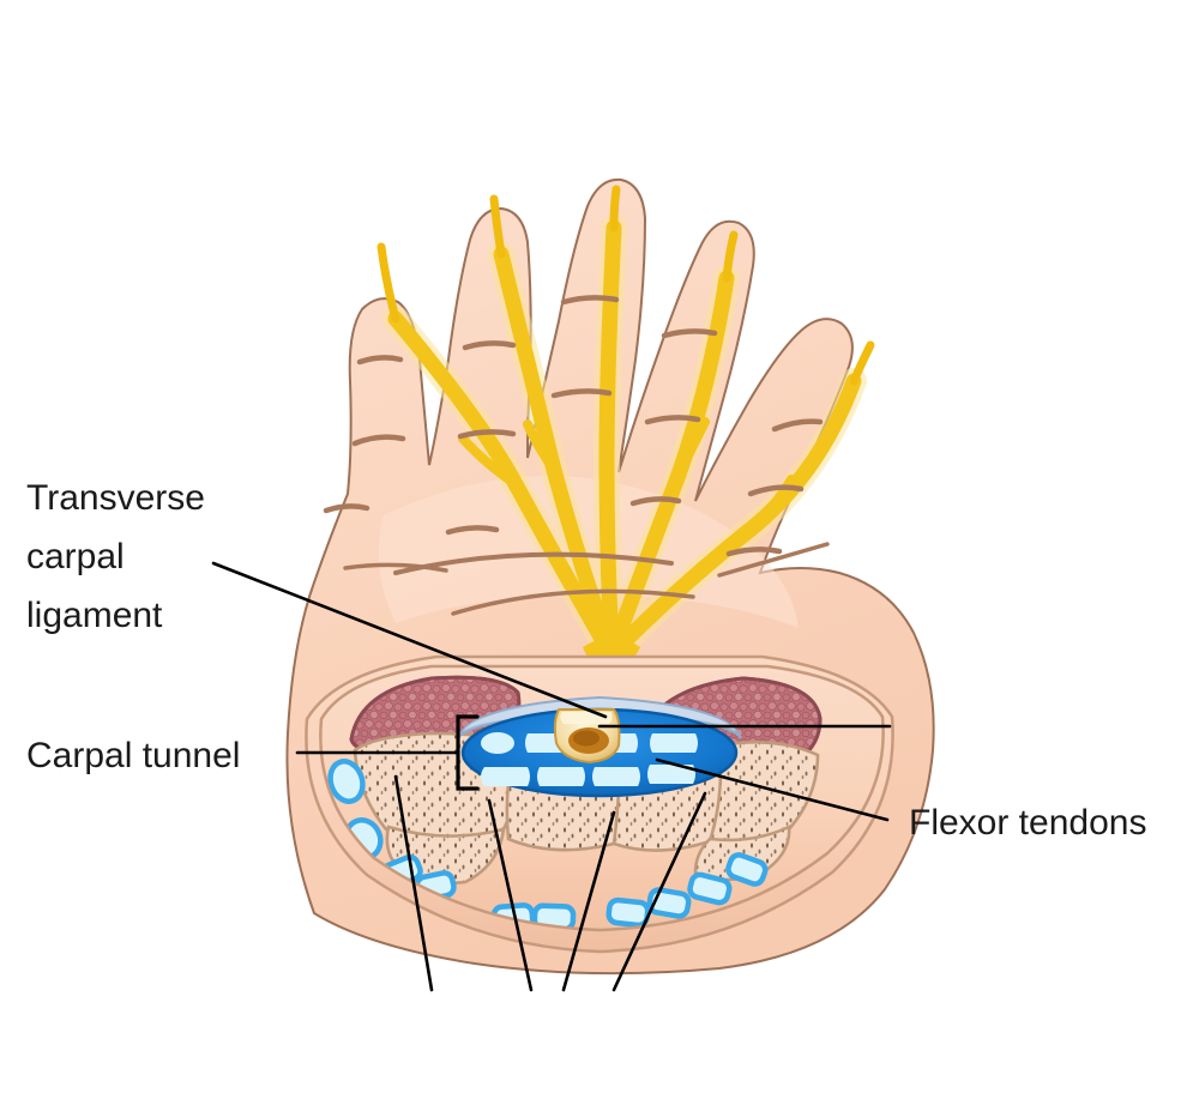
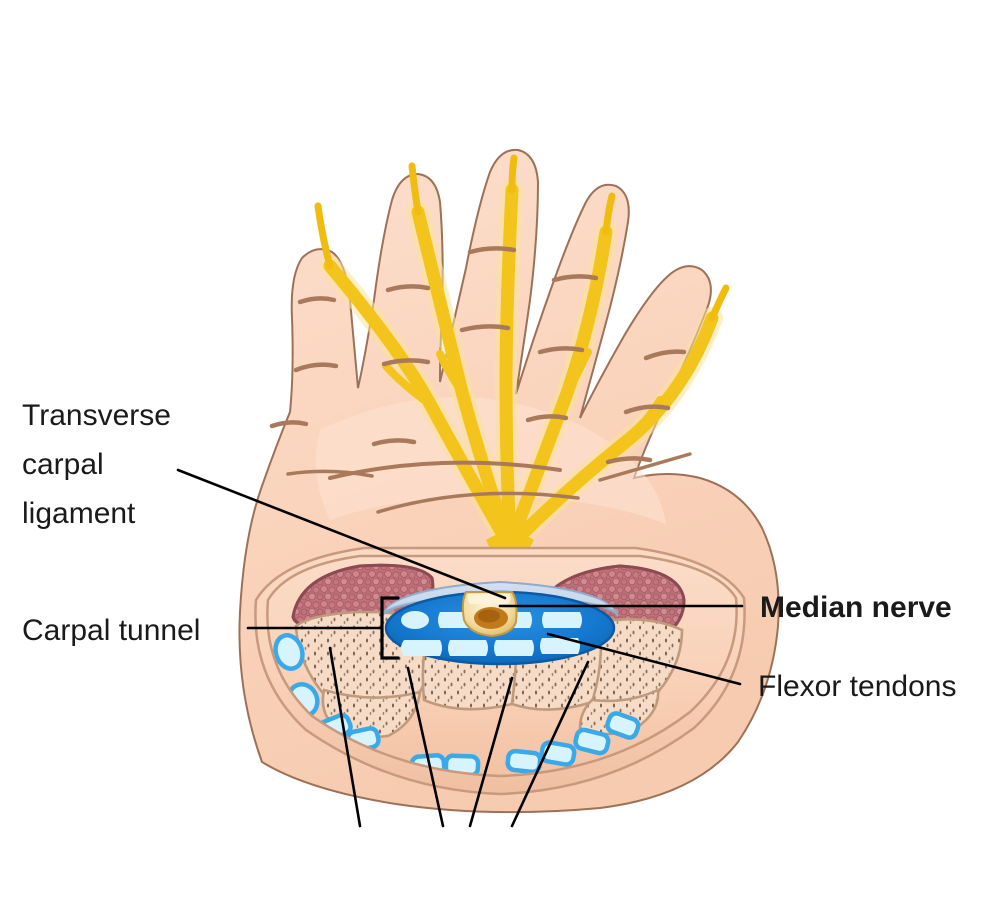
  Transverse
  carpal
  ligament
  Carpal tunnel
+ Median nerve
  Flexor tendons
